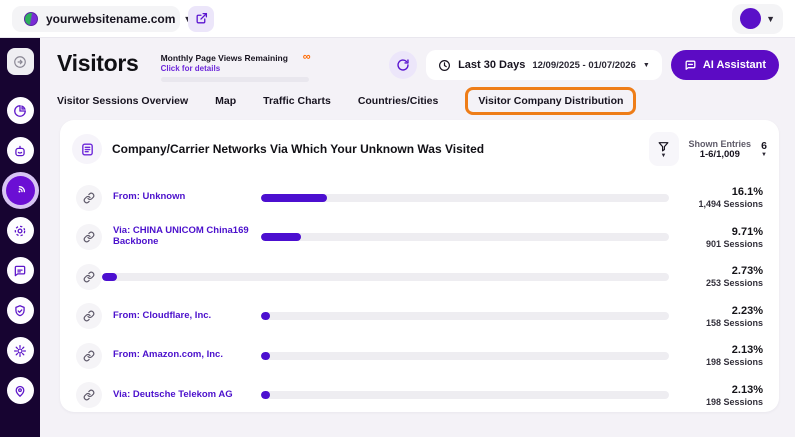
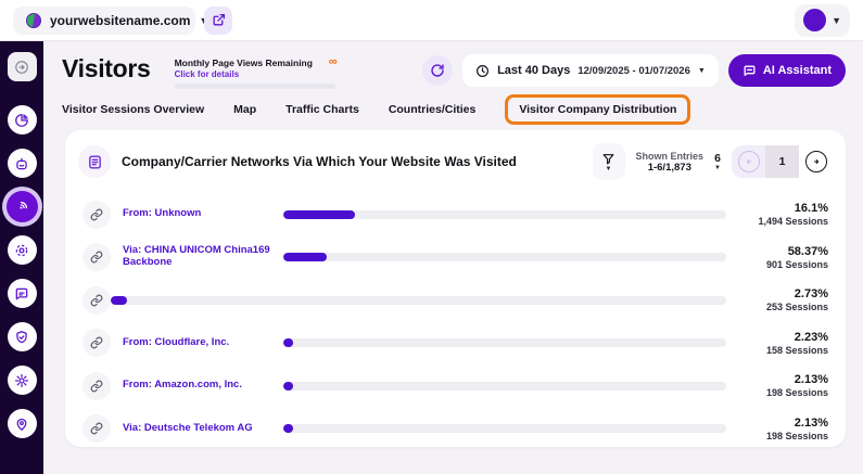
  yourwebsitename.com
  ▼
  Visitors
  Monthly Page Views Remaining
  ∞
  Click for details
- Last 30 Days
+ Last 40 Days
  12/09/2025 - 01/07/2026
  AI Assistant
  Visitor Sessions Overview
  Map
  Traffic Charts
  Countries/Cities
  Visitor Company Distribution
- Company/Carrier Networks Via Which Your Unknown Was Visited
+ Company/Carrier Networks Via Which Your Website Was Visited
  Shown Entries
- 1-6/1,009
+ 1-6/1,873
  6
+ 1
  From: Unknown
  16.1%
  1,494 Sessions
  Via: CHINA UNICOM China169 Backbone
- 9.71%
+ 58.37%
  901 Sessions
  2.73%
  253 Sessions
  From: Cloudflare, Inc.
  2.23%
  158 Sessions
  From: Amazon.com, Inc.
  2.13%
  198 Sessions
  Via: Deutsche Telekom AG
  2.13%
  198 Sessions
